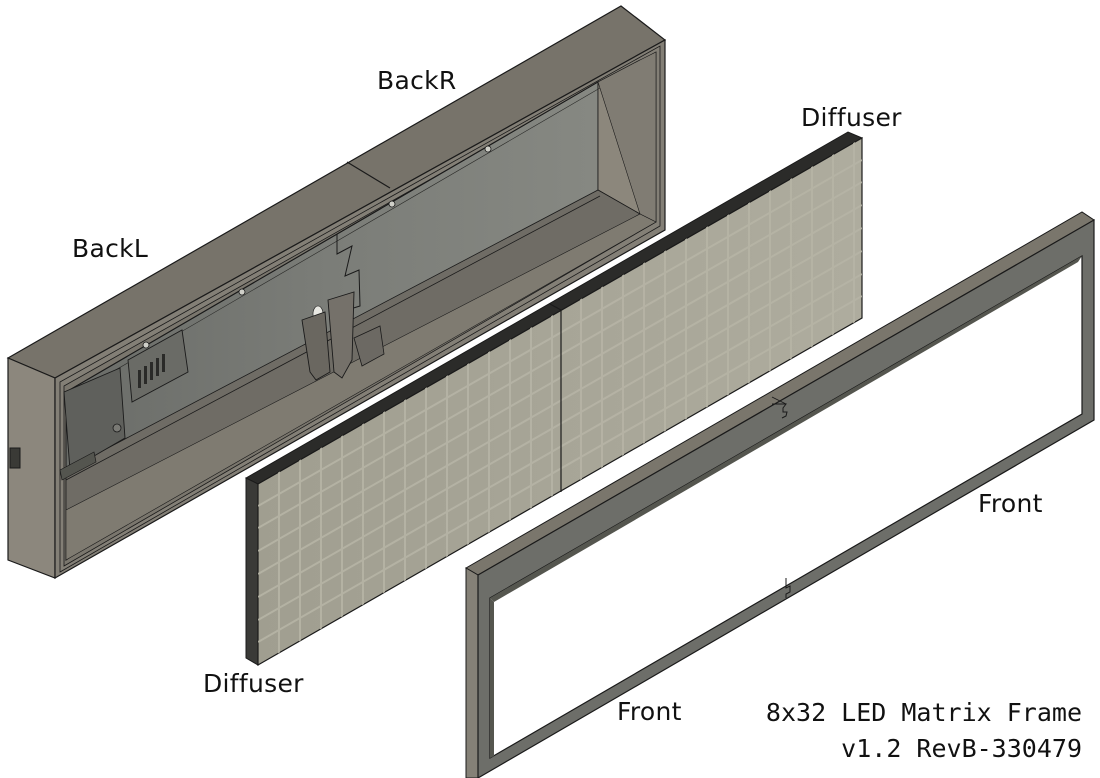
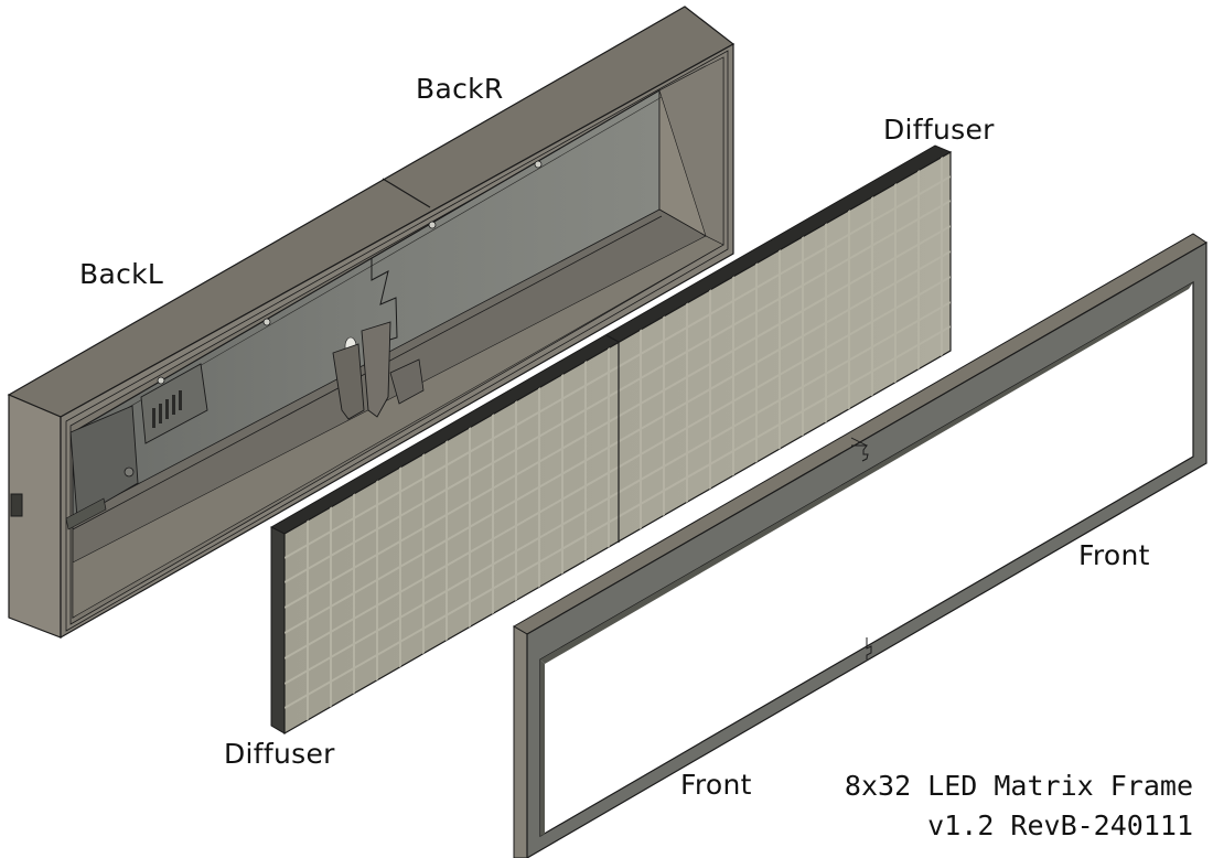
  BackR
  BackL
  Diffuser
  Diffuser
  Front
  Front
  8x32 LED Matrix Frame
- v1.2 RevB-330479
+ v1.2 RevB-240111
